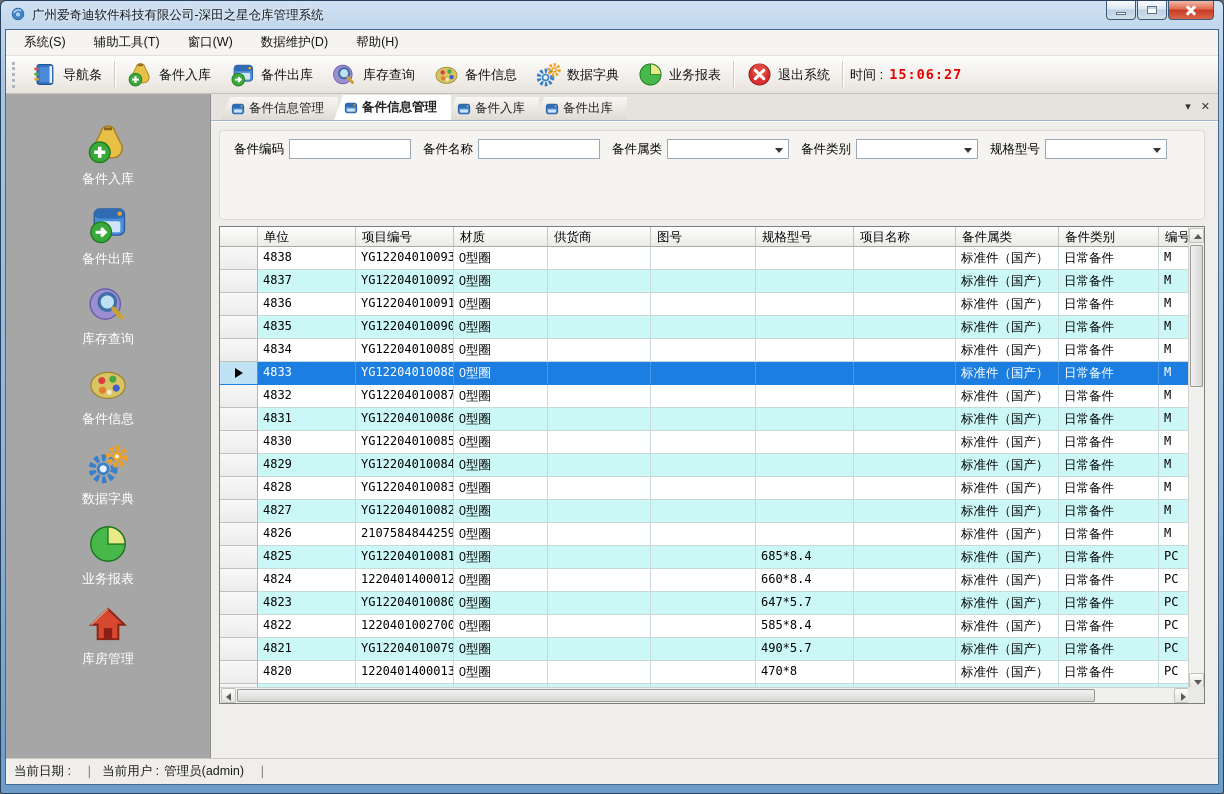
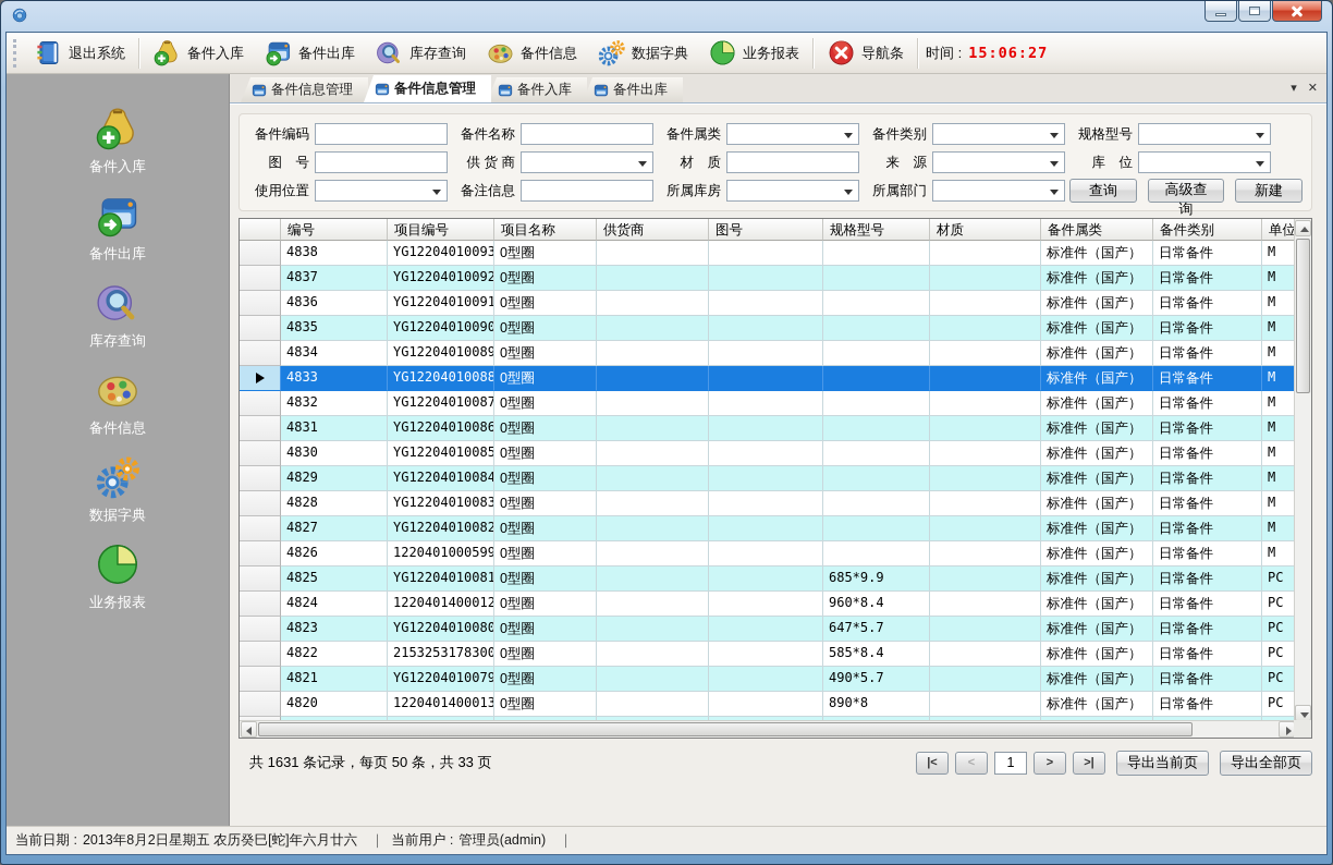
- 广州爱奇迪软件科技有限公司-深田之星仓库管理系统
- 系统(S)
- 辅助工具(T)
- 窗口(W)
- 数据维护(D)
- 帮助(H)
- 导航条
+ 退出系统
  备件入库
  备件出库
  库存查询
  备件信息
  数据字典
  业务报表
- 退出系统
+ 导航条
  时间 :
  15:06:27
  备件入库
  备件出库
  库存查询
  备件信息
  数据字典
  业务报表
- 库房管理
  备件信息管理
  备件信息管理
  备件入库
  备件出库
  ▾
  ✕
  备件编码
  备件名称
  备件属类
  备件类别
  规格型号
+ 图 号
+ 供 货 商
+ 材 质
+ 来 源
+ 库 位
+ 使用位置
+ 备注信息
+ 所属库房
+ 所属部门
+ 查询
+ 高级查询
+ 新建
- 单位
+ 编号
  项目编号
- 材质
+ 项目名称
  供货商
  图号
  规格型号
- 项目名称
+ 材质
  备件属类
  备件类别
- 编号
+ 单位
  4838
  YG12204010093
  0型圈
  标准件（国产）
  日常备件
  M
  4837
  YG12204010092
  0型圈
  标准件（国产）
  日常备件
  M
  4836
  YG12204010091
  0型圈
  标准件（国产）
  日常备件
  M
  4835
  YG12204010090
  0型圈
  标准件（国产）
  日常备件
  M
  4834
  YG12204010089
  0型圈
  标准件（国产）
  日常备件
  M
  4833
  YG12204010088
  0型圈
  标准件（国产）
  日常备件
  M
  4832
  YG12204010087
  0型圈
  标准件（国产）
  日常备件
  M
  4831
  YG12204010086
  0型圈
  标准件（国产）
  日常备件
  M
  4830
  YG12204010085
  0型圈
  标准件（国产）
  日常备件
  M
  4829
  YG12204010084
  0型圈
  标准件（国产）
  日常备件
  M
  4828
  YG12204010083
  0型圈
  标准件（国产）
  日常备件
  M
  4827
  YG12204010082
  0型圈
  标准件（国产）
  日常备件
  M
  4826
- 2107584844259
+ 1220401000599
  0型圈
  标准件（国产）
  日常备件
  M
  4825
  YG12204010081
  0型圈
- 685*8.4
+ 685*9.9
  标准件（国产）
  日常备件
  PC
  4824
  1220401400012
  0型圈
- 660*8.4
+ 960*8.4
  标准件（国产）
  日常备件
  PC
  4823
  YG12204010080
  0型圈
  647*5.7
  标准件（国产）
  日常备件
  PC
  4822
- 1220401002700
+ 2153253178300
  0型圈
  585*8.4
  标准件（国产）
  日常备件
  PC
  4821
  YG12204010079
  0型圈
  490*5.7
  标准件（国产）
  日常备件
  PC
  4820
  1220401400013
  0型圈
- 470*8
+ 890*8
  标准件（国产）
  日常备件
  PC
+ 共 1631 条记录，每页 50 条，共 33 页
+ |<
+ <
+ 1
+ >
+ >|
+ 导出当前页
+ 导出全部页
  当前日期 :
+ 2013年8月2日星期五 农历癸巳[蛇]年六月廿六
  ｜
  当前用户 :
  管理员(admin)
  ｜
